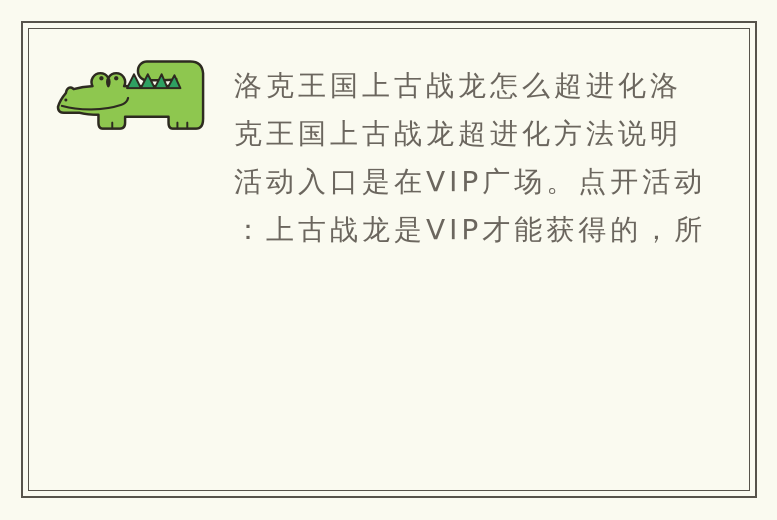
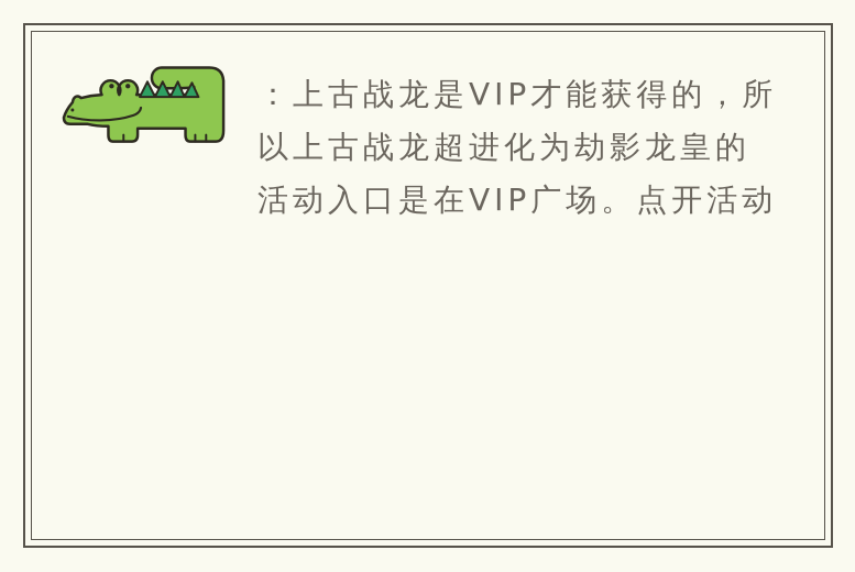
- 洛克王国上古战龙怎么超进化洛
- 克王国上古战龙超进化方法说明
- 活动入口是在VIP广场。点开活动
+ ：上古战龙是VIP才能获得的，所
+ 以上古战龙超进化为劫影龙皇的
- ：上古战龙是VIP才能获得的，所
+ 活动入口是在VIP广场。点开活动
